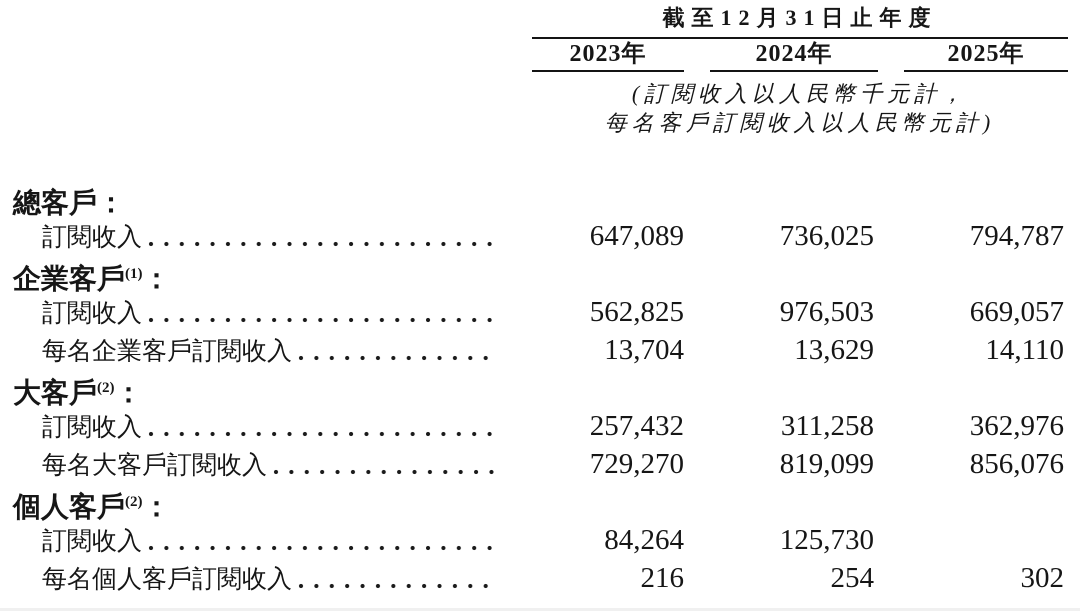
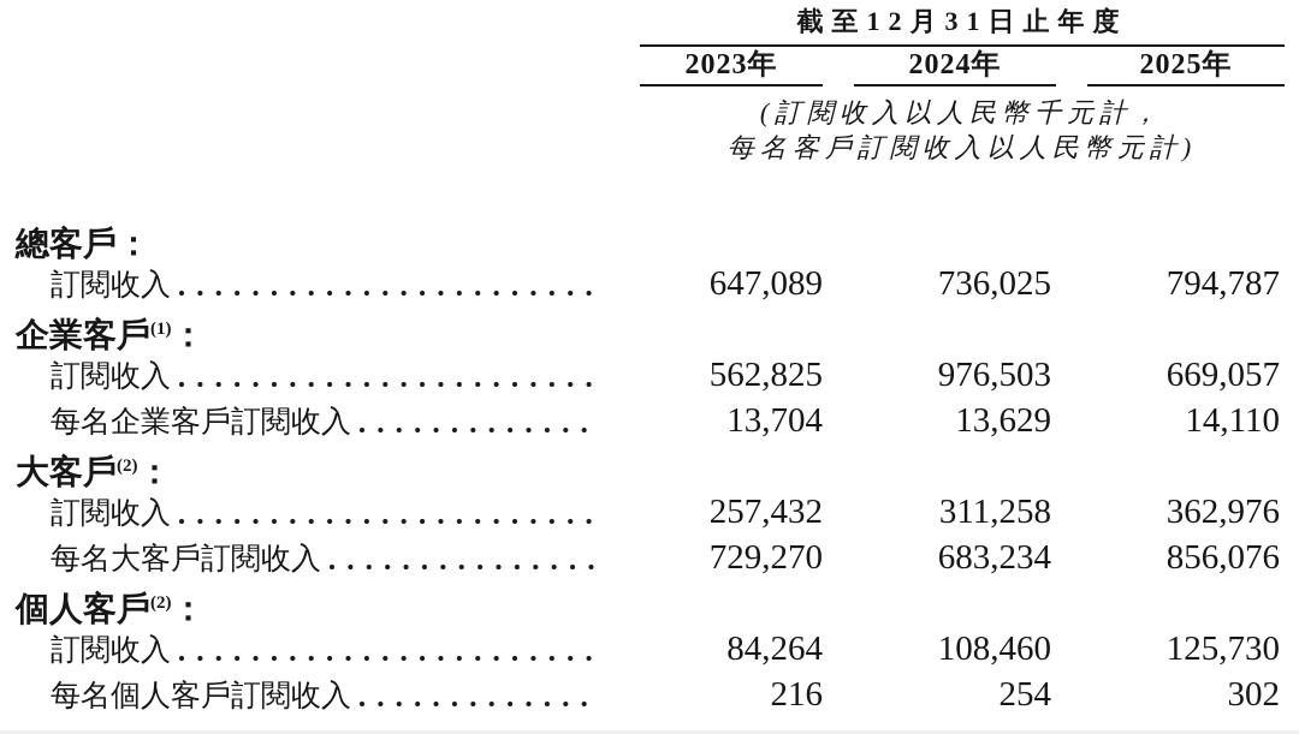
  截至12月31日止年度
  2023年
  2024年
  2025年
  (訂閱收入以人民幣千元計，
  每名客戶訂閱收入以人民幣元計)
  總客戶：
  訂閱收入
  647,089
  736,025
  794,787
  企業客戶(1)：
  訂閱收入
  562,825
  976,503
  669,057
  每名企業客戶訂閱收入
  13,704
  13,629
  14,110
  大客戶(2)：
  訂閱收入
  257,432
  311,258
  362,976
  每名大客戶訂閱收入
  729,270
- 819,099
+ 683,234
  856,076
  個人客戶(2)：
  訂閱收入
  84,264
+ 108,460
  125,730
  每名個人客戶訂閱收入
  216
  254
  302
